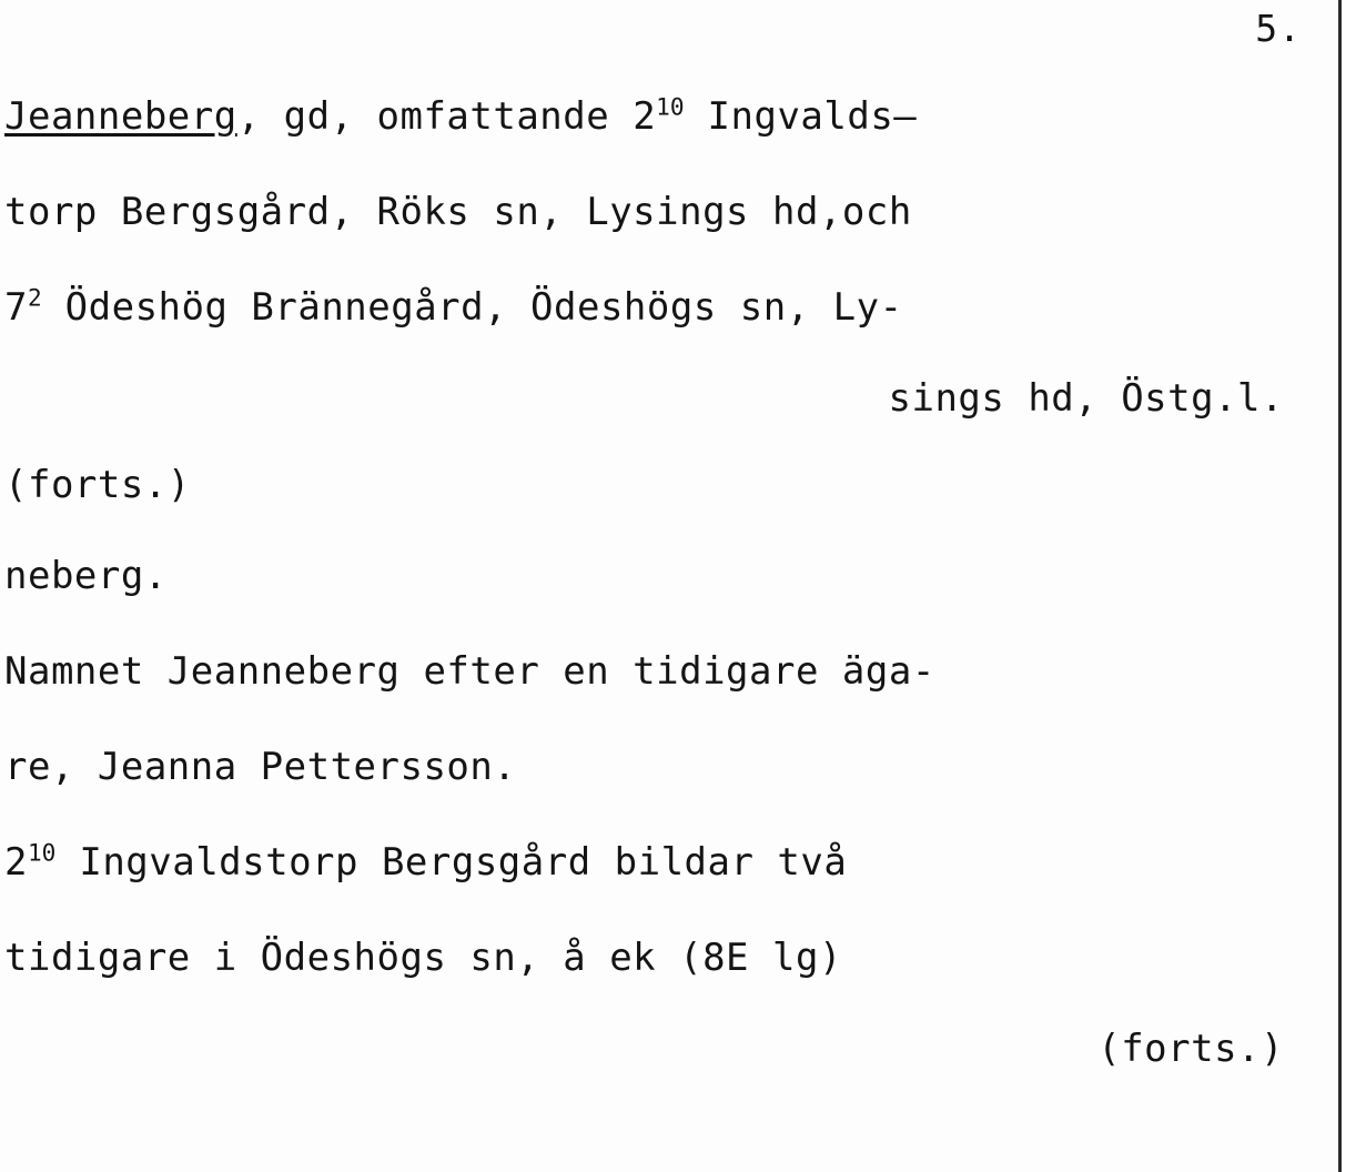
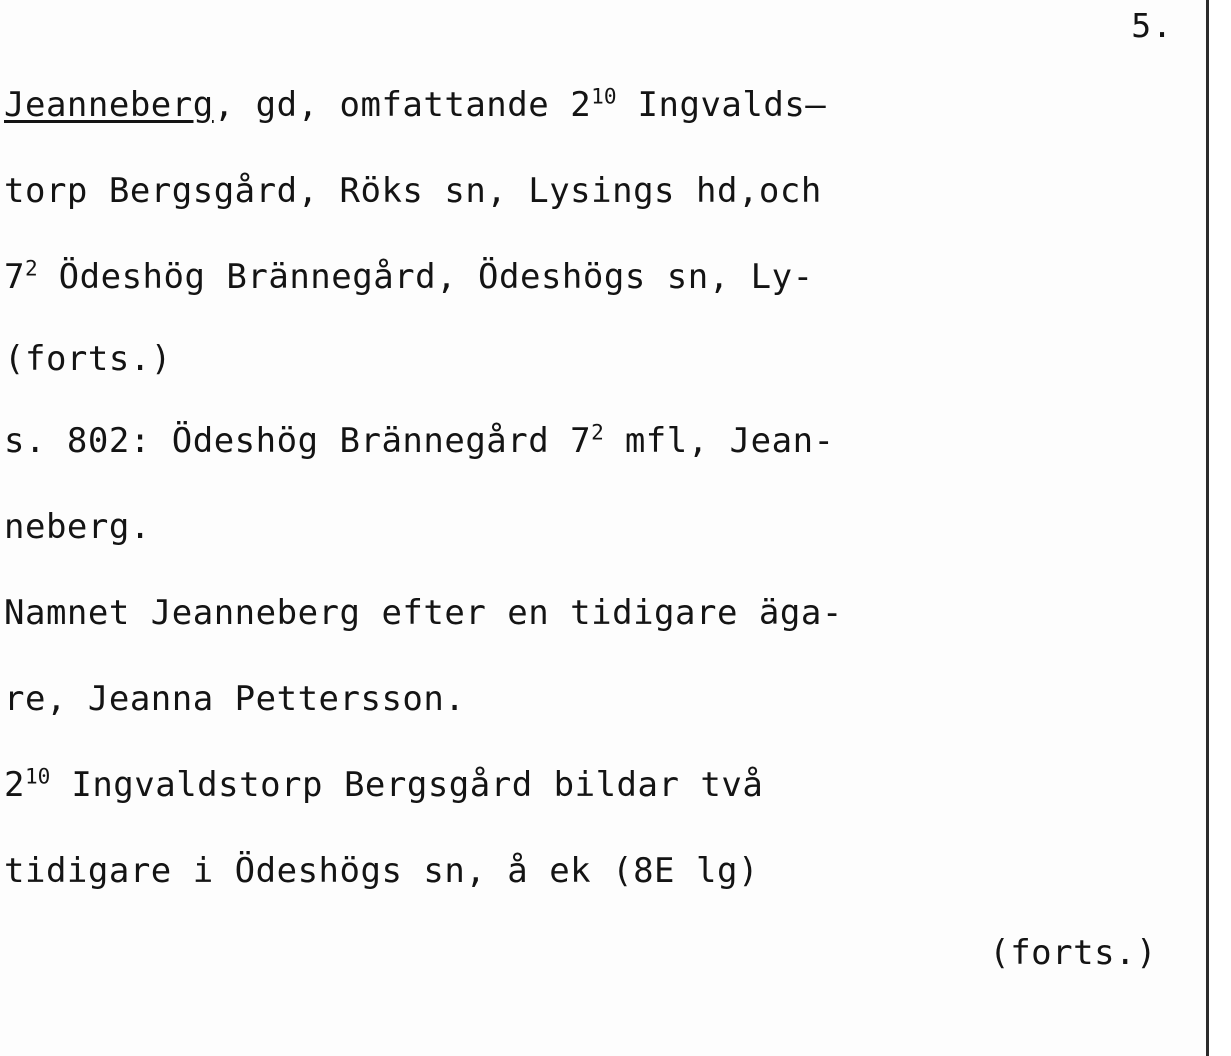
  5.
  Jeanneberg, gd, omfattande 210 Ingvalds—
  torp Bergsgård, Röks sn, Lysings hd,och
  72 Ödeshög Brännegård, Ödeshögs sn, Ly-
- sings hd, Östg.l.
  (forts.)
+ s. 802: Ödeshög Brännegård 72 mfl, Jean-
  neberg.
  Namnet Jeanneberg efter en tidigare äga-
  re, Jeanna Pettersson.
  210 Ingvaldstorp Bergsgård bildar två
  tidigare i Ödeshögs sn, å ek (8E lg)
  (forts.)
